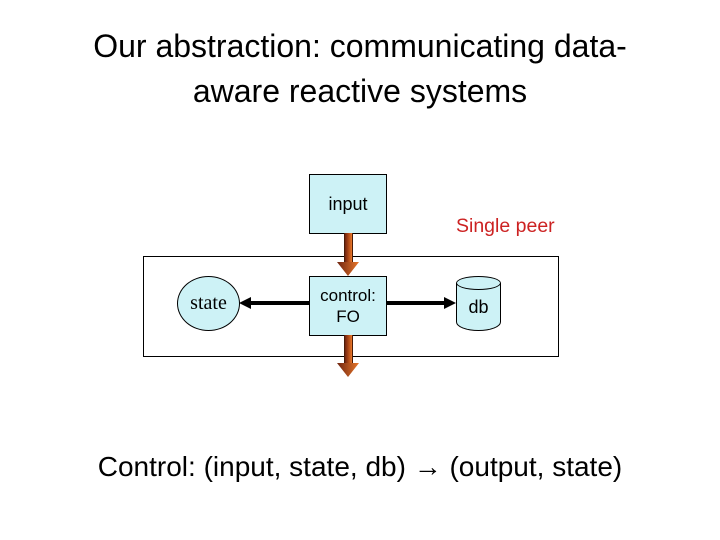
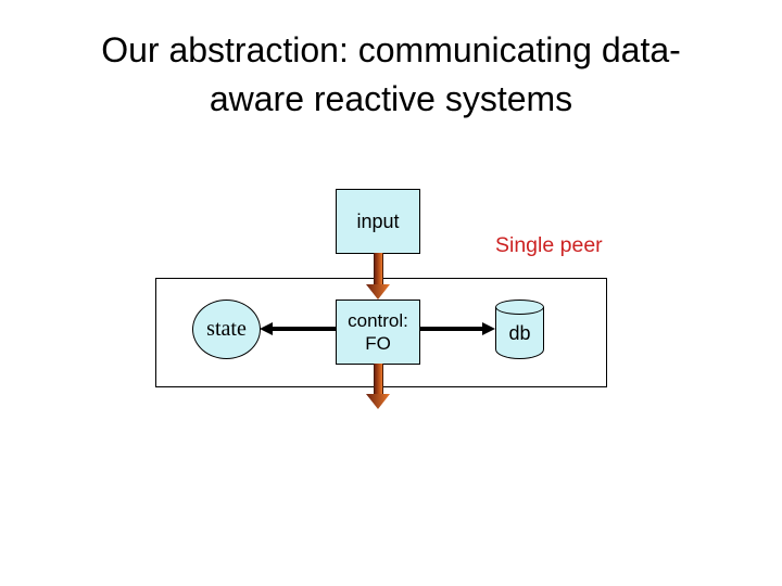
  Our abstraction: communicating data-
  aware reactive systems
  Single peer
  input
  state
  control:
  FO
  db
- Control: (input, state, db) → (output, state)
